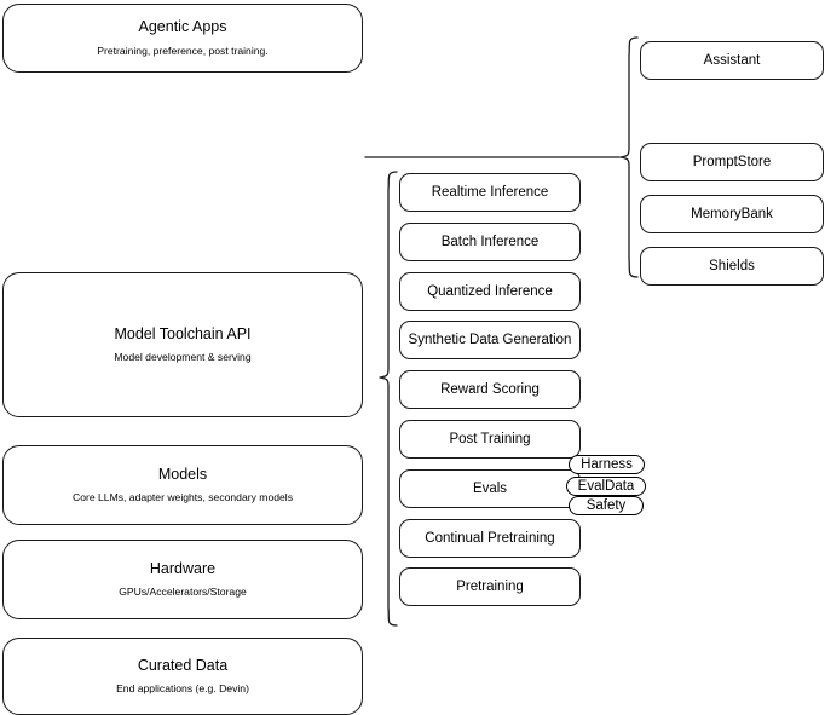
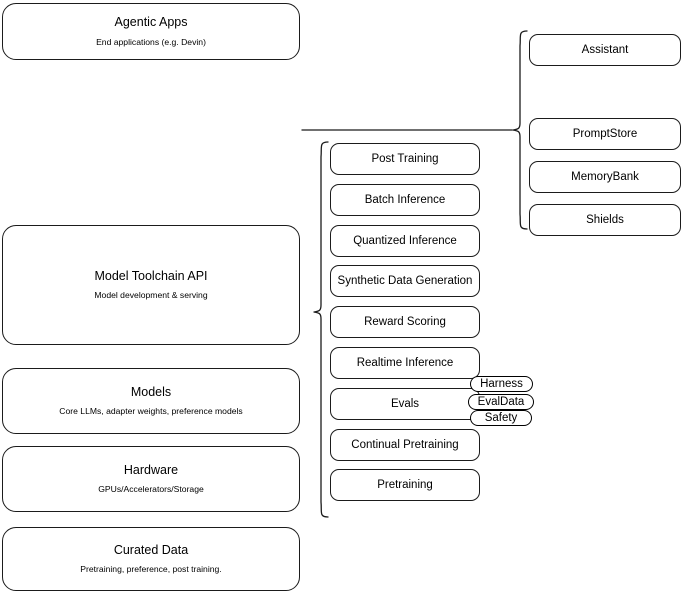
  Agentic Apps
- Pretraining, preference, post training.
+ End applications (e.g. Devin)
  Model Toolchain API
  Model development & serving
  Models
- Core LLMs, adapter weights, secondary models
+ Core LLMs, adapter weights, preference models
  Hardware
  GPUs/Accelerators/Storage
  Curated Data
- End applications (e.g. Devin)
+ Pretraining, preference, post training.
- Realtime Inference
+ Post Training
  Batch Inference
  Quantized Inference
  Synthetic Data Generation
  Reward Scoring
- Post Training
+ Realtime Inference
  Evals
  Continual Pretraining
  Pretraining
  Harness
  EvalData
  Safety
  Assistant
  PromptStore
  MemoryBank
  Shields
